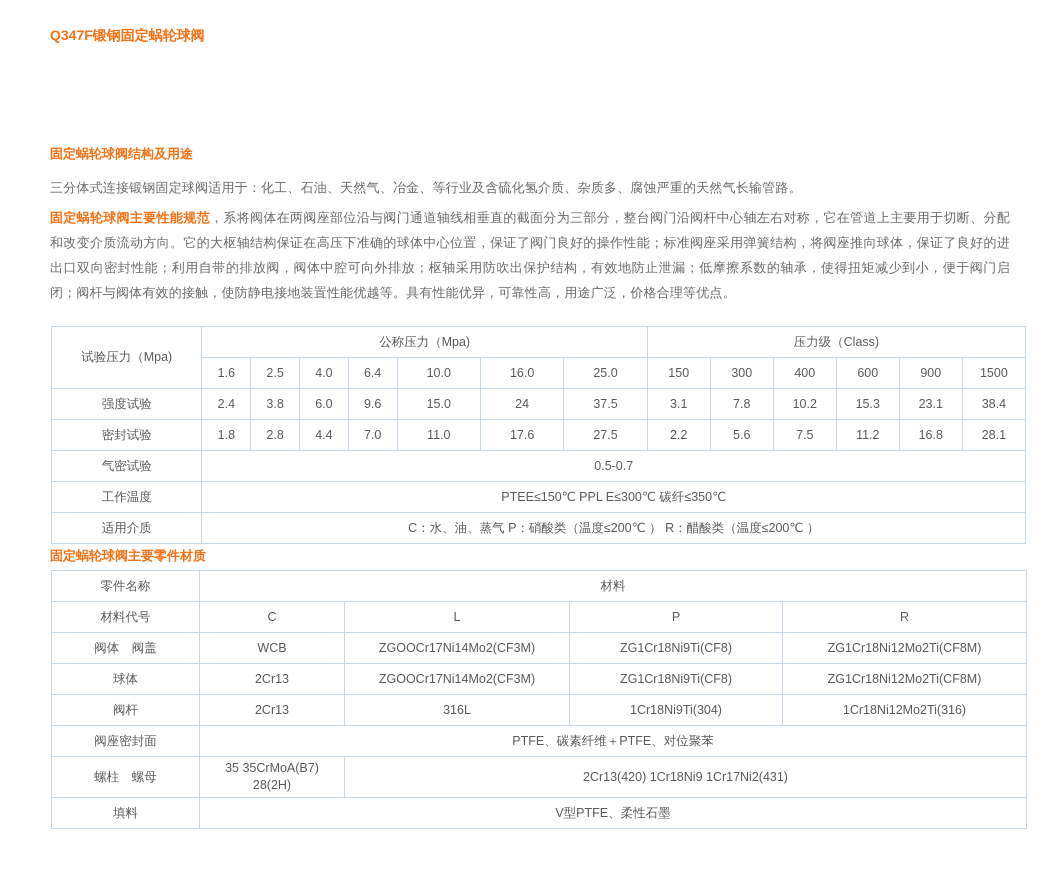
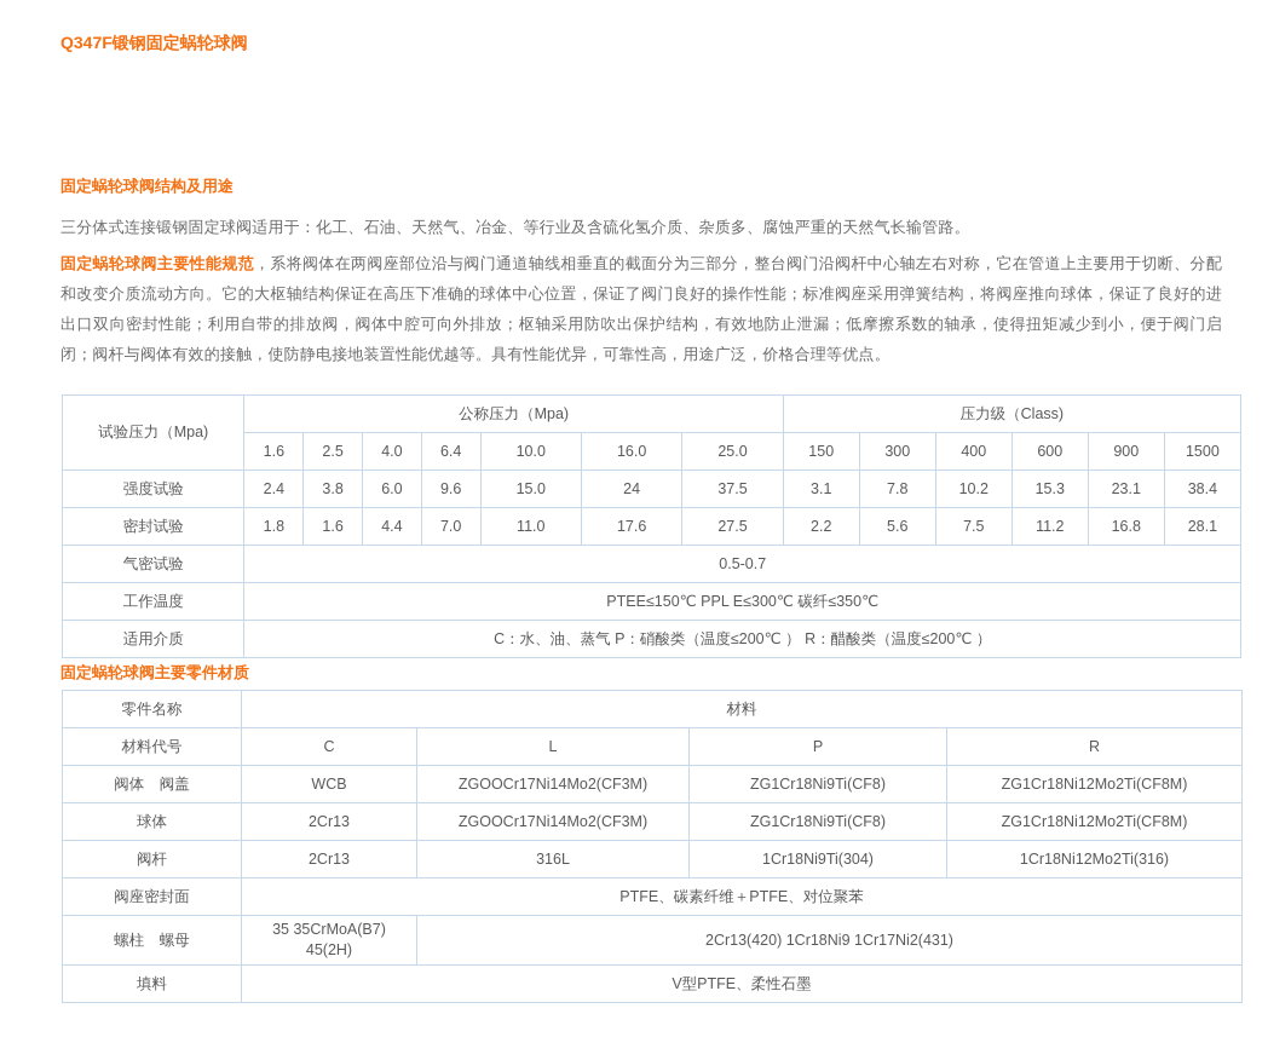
  Q347F锻钢固定蜗轮球阀
  固定蜗轮球阀结构及用途
  三分体式连接锻钢固定球阀适用于：化工、石油、天然气、冶金、等行业及含硫化氢介质、杂质多、腐蚀严重的天然气长输管路。
  固定蜗轮球阀主要性能规范，系将阀体在两阀座部位沿与阀门通道轴线相垂直的截面分为三部分，整台阀门沿阀杆中心轴左右对称，它在管道上主要用于切断、分配和改变介质流动方向。它的大枢轴结构保证在高压下准确的球体中心位置，保证了阀门良好的操作性能；标准阀座采用弹簧结构，将阀座推向球体，保证了良好的进出口双向密封性能；利用自带的排放阀，阀体中腔可向外排放；枢轴采用防吹出保护结构，有效地防止泄漏；低摩擦系数的轴承，使得扭矩减少到小，便于阀门启闭；阀杆与阀体有效的接触，使防静电接地装置性能优越等。具有性能优异，可靠性高，用途广泛，价格合理等优点。
  试验压力（Mpa)	公称压力（Mpa)	压力级（Class)
  1.6	2.5	4.0	6.4	10.0	16.0	25.0	150	300	400	600	900	1500
  强度试验	2.4	3.8	6.0	9.6	15.0	24	37.5	3.1	7.8	10.2	15.3	23.1	38.4
- 密封试验	1.8	2.8	4.4	7.0	11.0	17.6	27.5	2.2	5.6	7.5	11.2	16.8	28.1
+ 密封试验	1.8	1.6	4.4	7.0	11.0	17.6	27.5	2.2	5.6	7.5	11.2	16.8	28.1
  气密试验	0.5-0.7
  工作温度	PTEE≤150℃ PPL E≤300℃ 碳纤≤350℃
  适用介质	C：水、油、蒸气 P：硝酸类（温度≤200℃ ） R：醋酸类（温度≤200℃ ）
  固定蜗轮球阀主要零件材质
  零件名称	材料
  材料代号	C	L	P	R
  阀体 阀盖	WCB	ZGOOCr17Ni14Mo2(CF3M)	ZG1Cr18Ni9Ti(CF8)	ZG1Cr18Ni12Mo2Ti(CF8M)
  球体	2Cr13	ZGOOCr17Ni14Mo2(CF3M)	ZG1Cr18Ni9Ti(CF8)	ZG1Cr18Ni12Mo2Ti(CF8M)
  阀杆	2Cr13	316L	1Cr18Ni9Ti(304)	1Cr18Ni12Mo2Ti(316)
  阀座密封面	PTFE、碳素纤维＋PTFE、对位聚苯
- 螺柱 螺母	35 35CrMoA(B7)28(2H)	2Cr13(420) 1Cr18Ni9 1Cr17Ni2(431)
+ 螺柱 螺母	35 35CrMoA(B7)45(2H)	2Cr13(420) 1Cr18Ni9 1Cr17Ni2(431)
  填料	V型PTFE、柔性石墨
